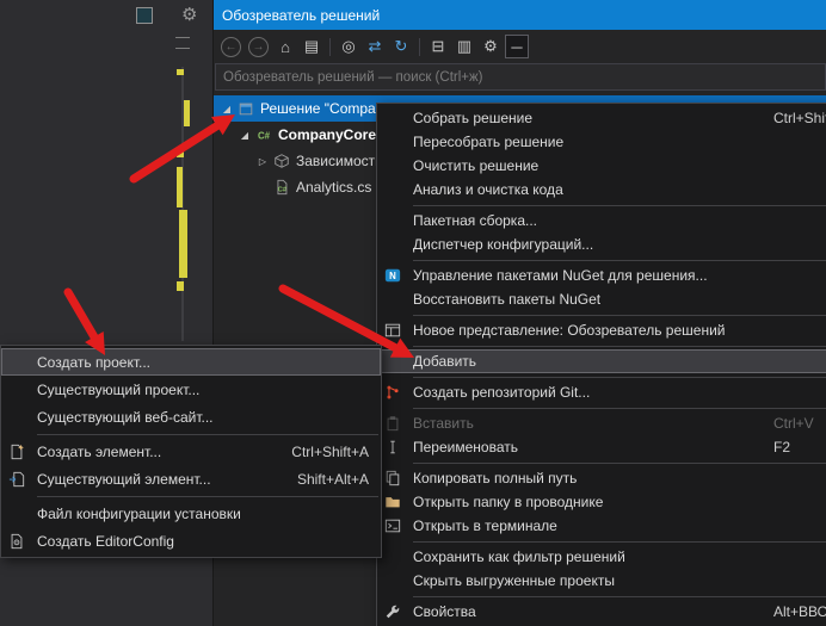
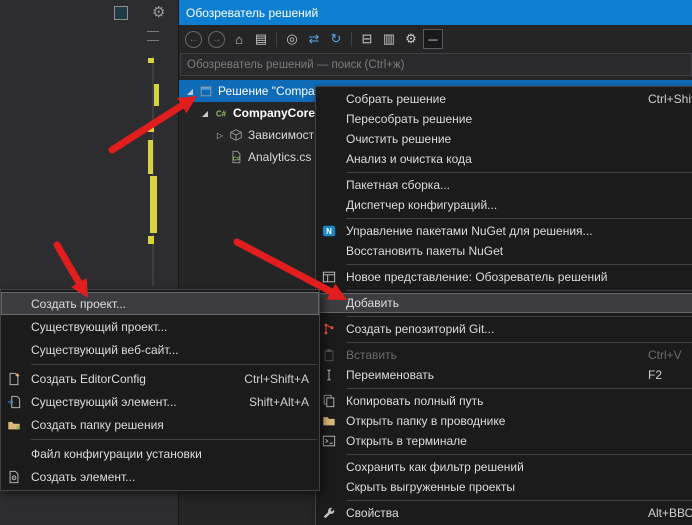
  ⚙
  Обозреватель решений
  ←
  →
  ⌂
  ▤
  ◎
  ⇄
  ↻
  ⊟
  ▥
  ⚙
  ─
  Обозреватель решений — поиск (Ctrl+ж)
  ◢
  Решение "Compa
  ◢
  C#
  CompanyCore
  ▷
  Зависимост
  Analytics.cs
  Собрать решение
  Ctrl+Shi
  Пересобрать решение
  Очистить решение
  Анализ и очистка кода
  Пакетная сборка...
  Диспетчер конфигураций...
  N
  Управление пакетами NuGet для решения...
  Восстановить пакеты NuGet
  Новое представление: Обозреватель решений
  Добавить
  Создать репозиторий Git...
  Вставить
  Ctrl+V
  Переименовать
  F2
  Копировать полный путь
  Открыть папку в проводнике
  Открыть в терминале
  Сохранить как фильтр решений
  Скрыть выгруженные проекты
  Свойства
  Alt+ВВО
  Создать проект...
  Существующий проект...
  Существующий веб-сайт...
- Создать элемент...
+ Создать EditorConfig
  Ctrl+Shift+A
  Существующий элемент...
  Shift+Alt+A
+ Создать папку решения
  Файл конфигурации установки
- Создать EditorConfig
+ Создать элемент...
